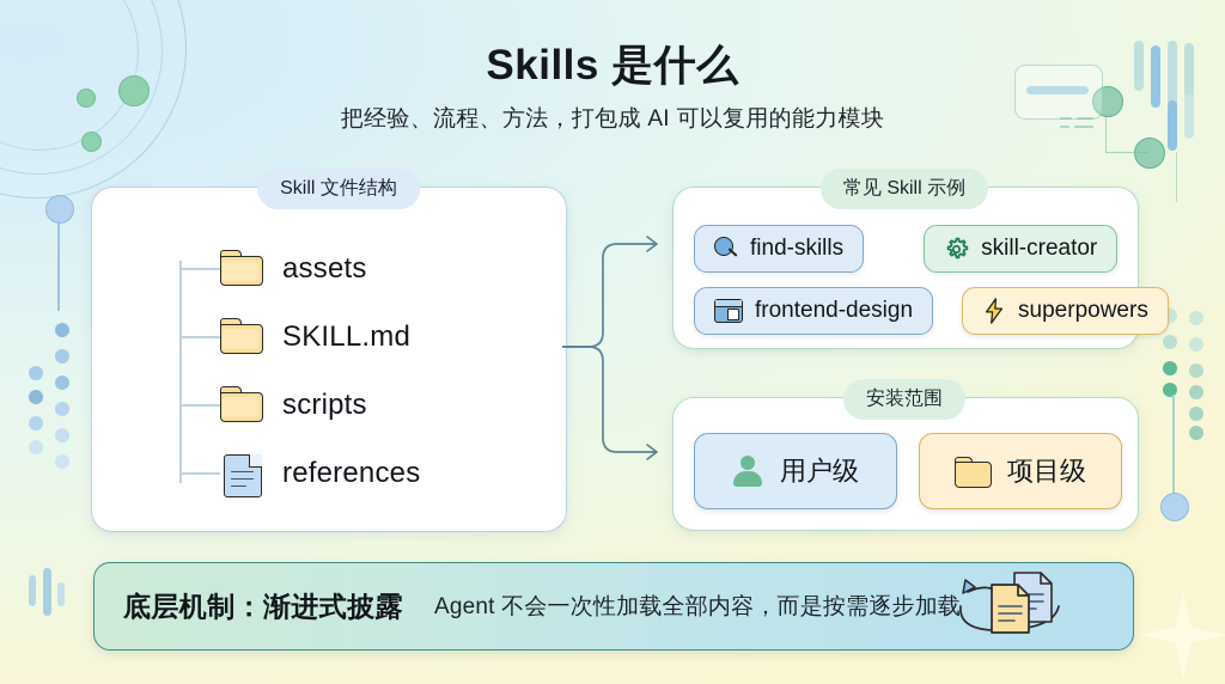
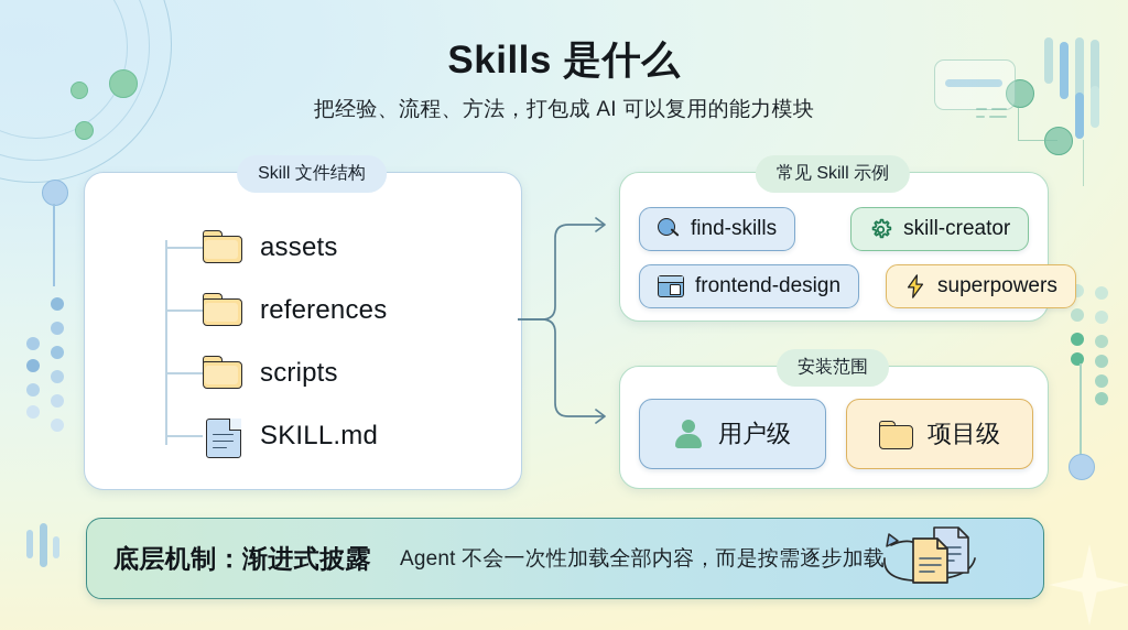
  Skills 是什么
  把经验、流程、方法，打包成 AI 可以复用的能力模块
  Skill 文件结构
  assets
- SKILL.md
+ references
  scripts
- references
+ SKILL.md
  常见 Skill 示例
  find-skills
  skill-creator
  frontend-design
  superpowers
  安装范围
  用户级
  项目级
  底层机制：渐进式披露
  Agent 不会一次性加载全部内容，而是按需逐步加载
